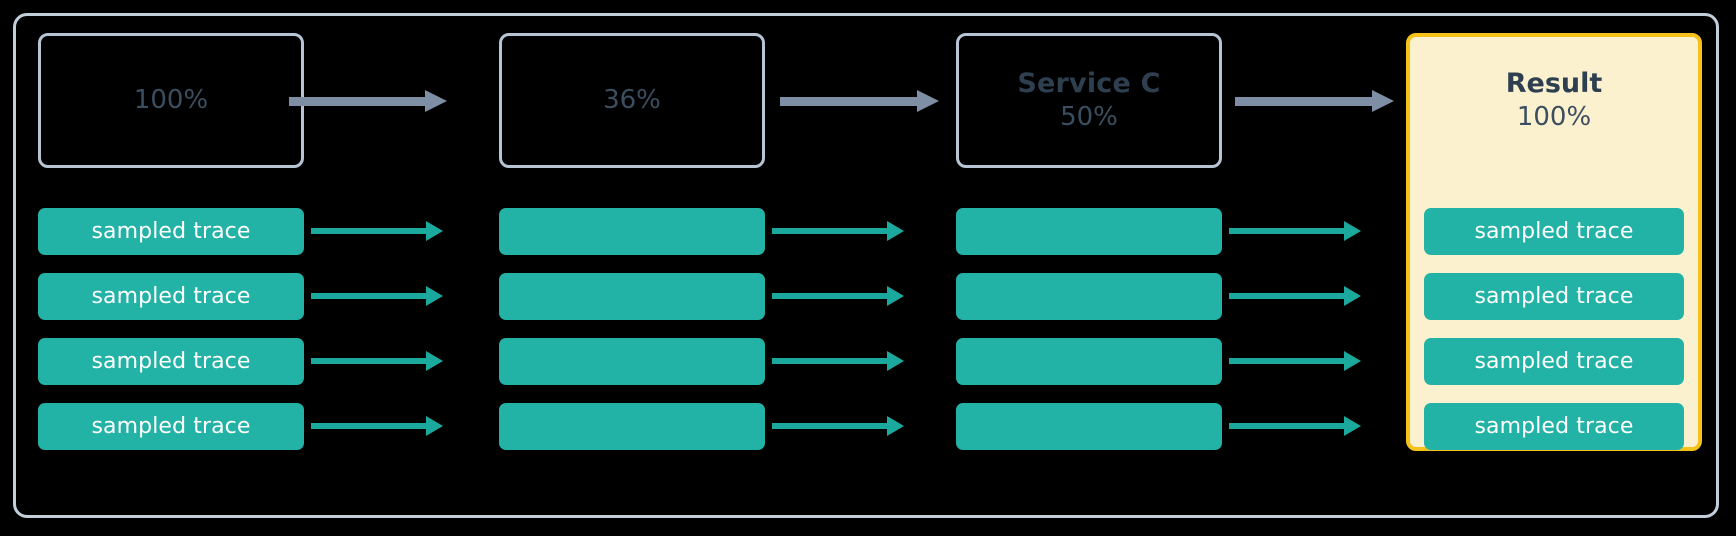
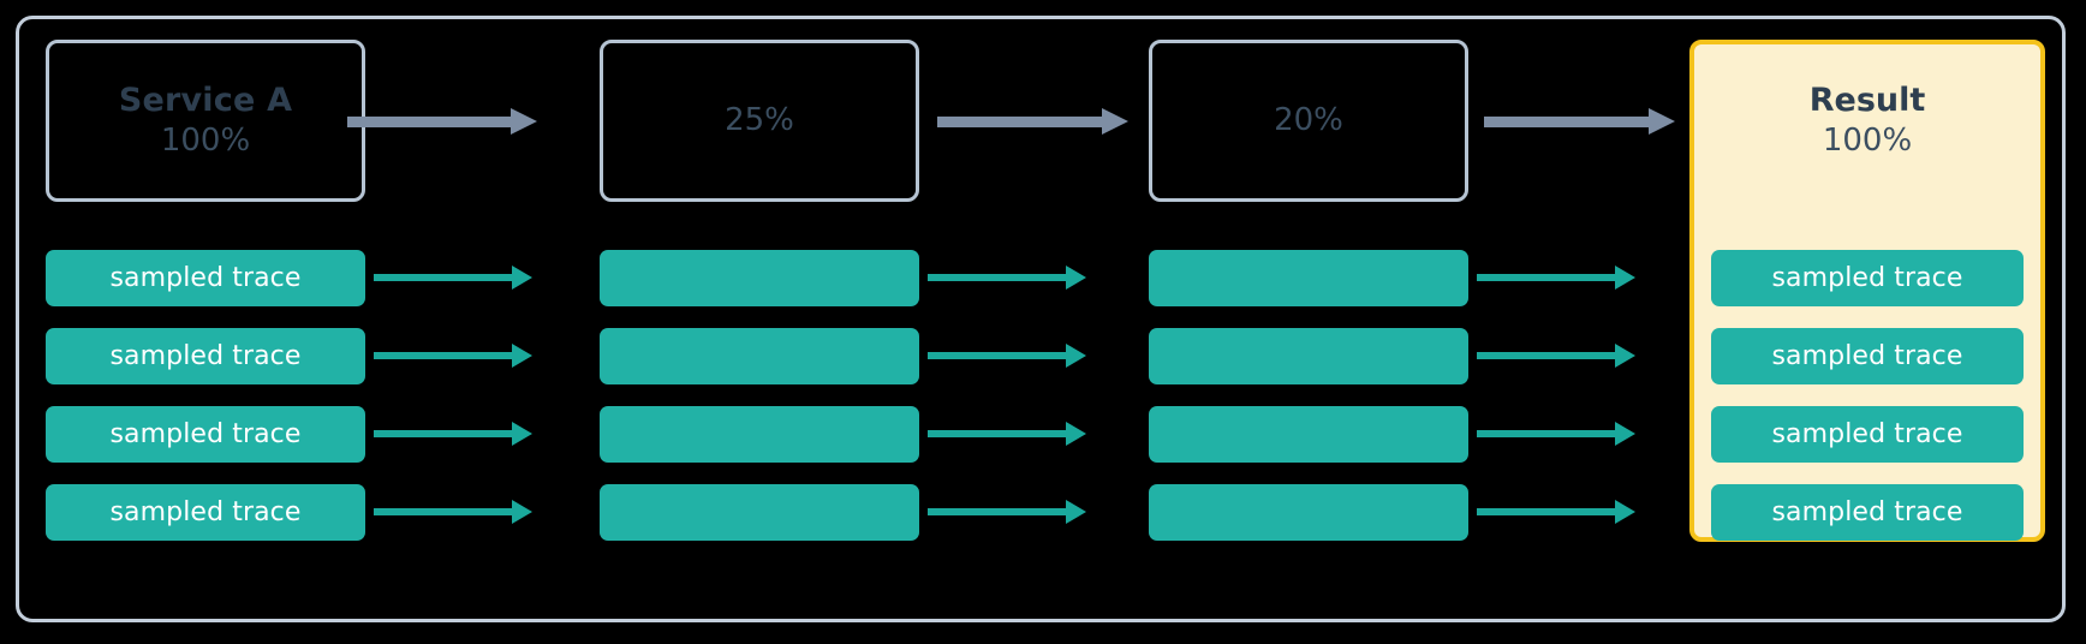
+ Service A
  100%
- 36%
+ 25%
- Service C
- 50%
+ 20%
  Result
  100%
  sampled trace
  sampled trace
  sampled trace
  sampled trace
  sampled trace
  sampled trace
  sampled trace
  sampled trace
